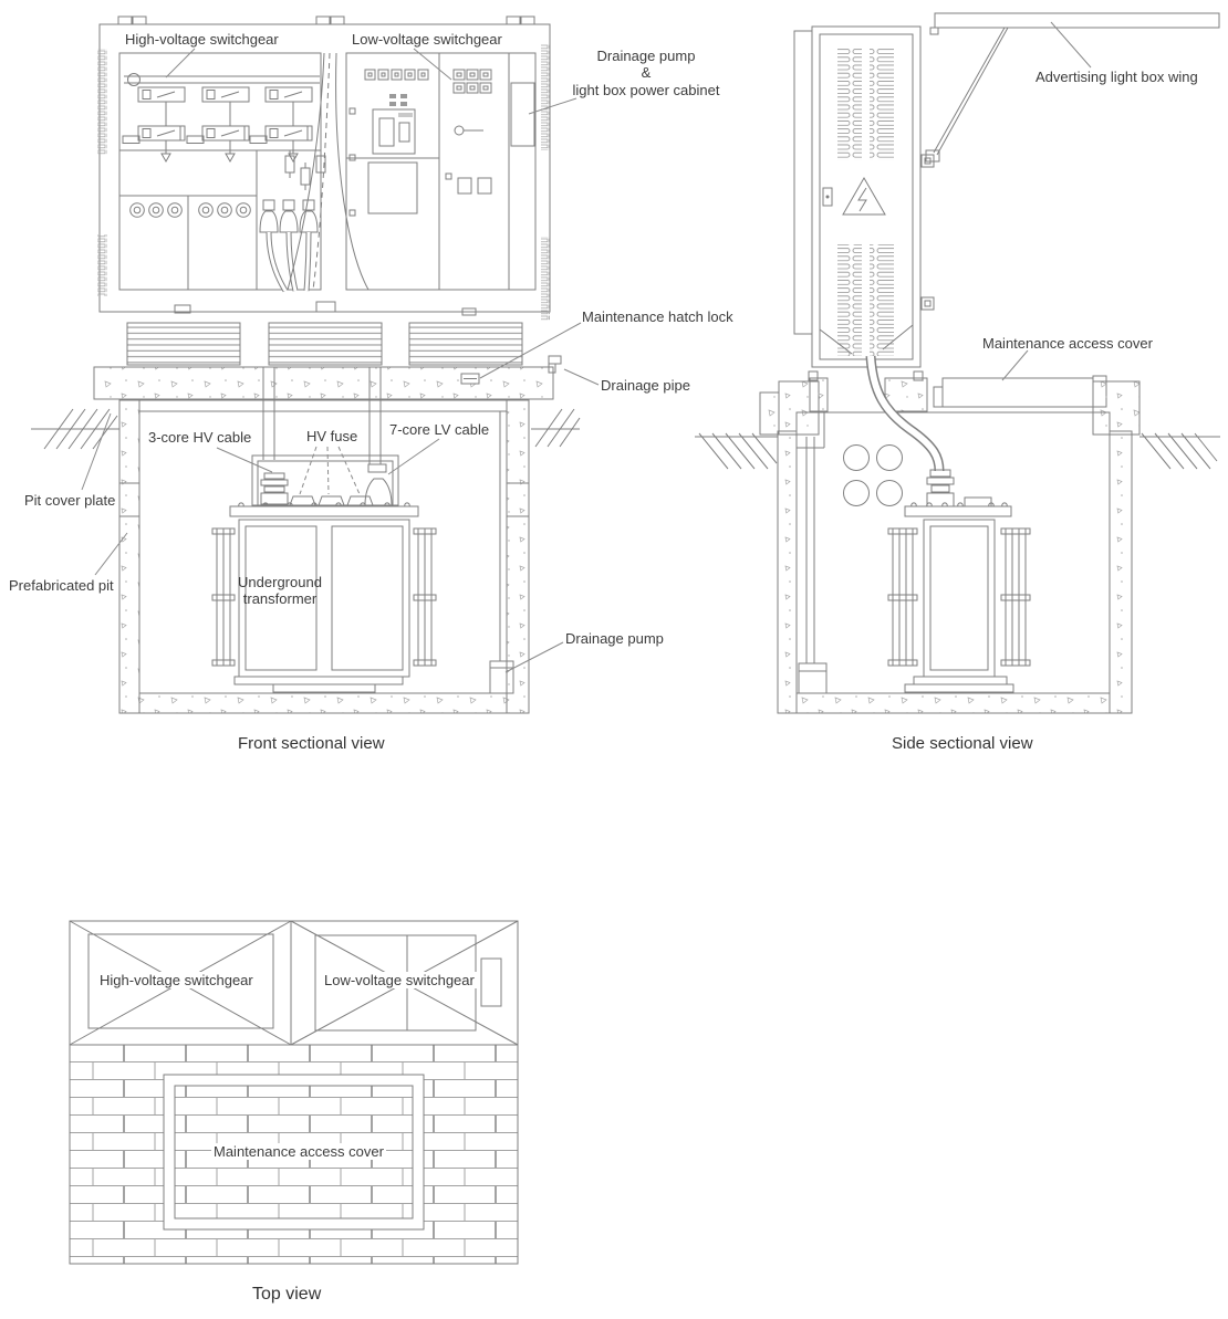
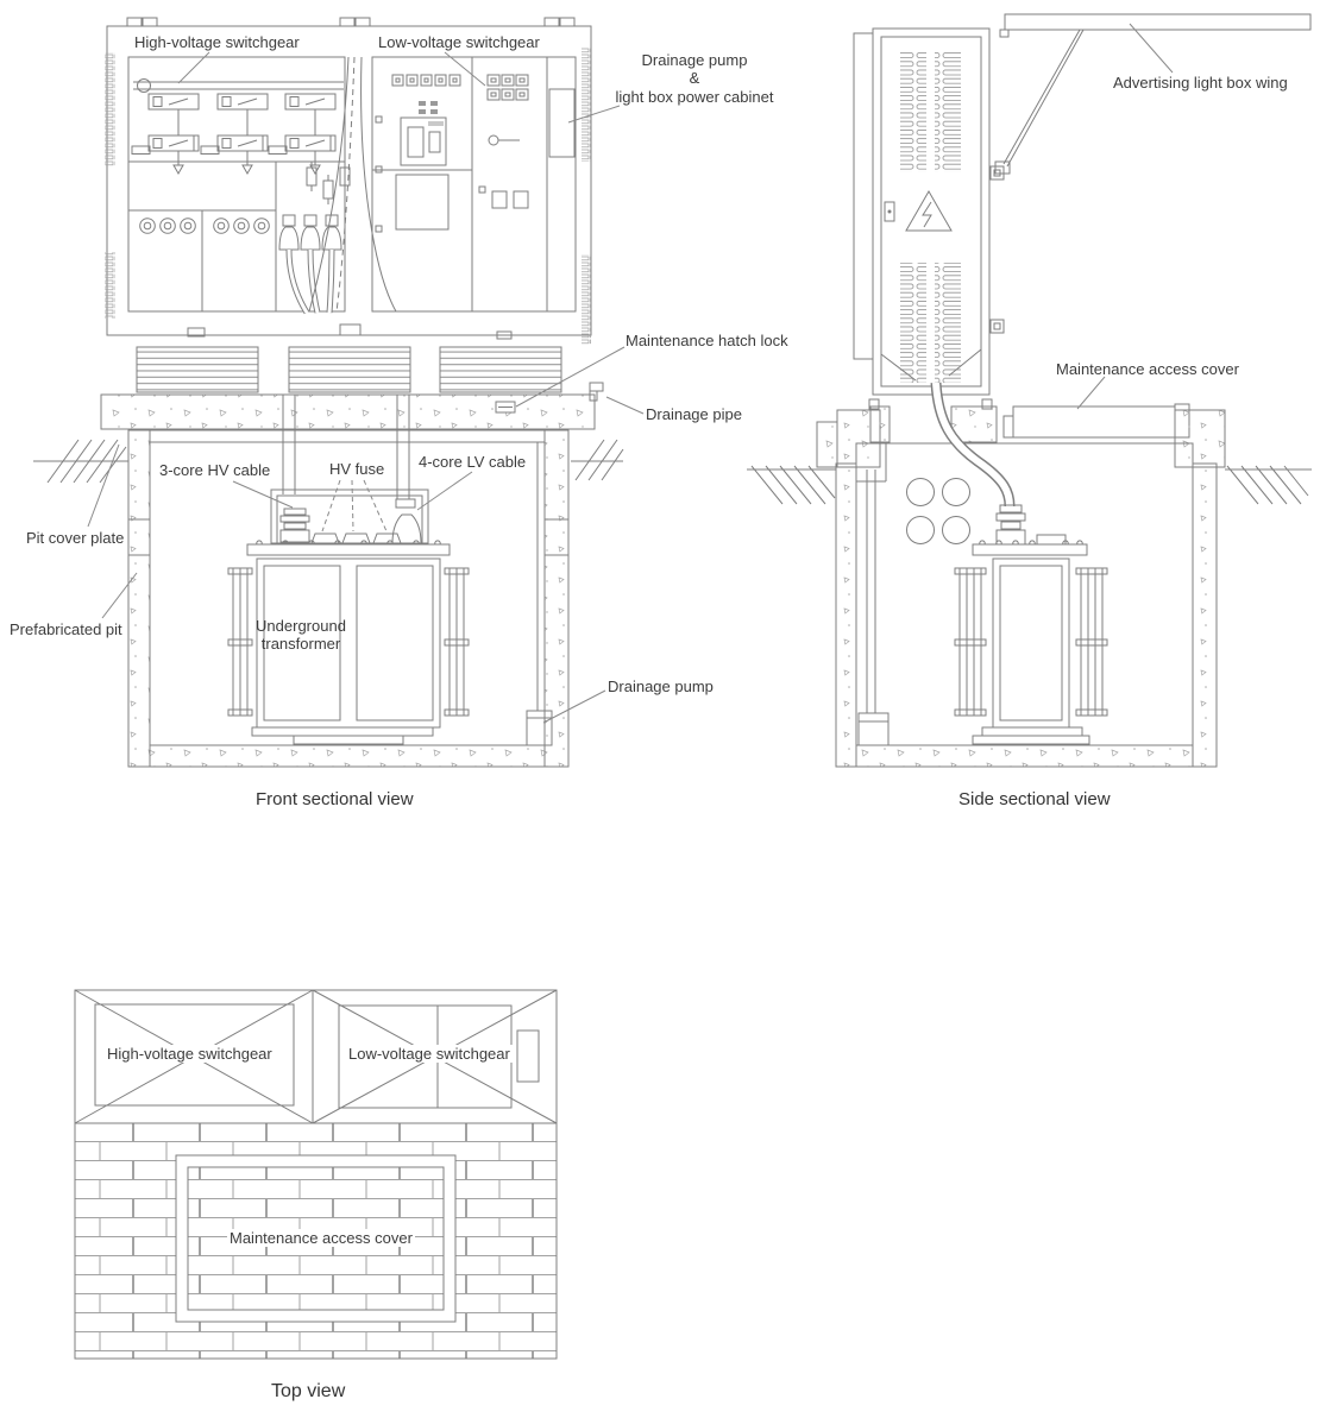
  High-voltage switchgear
  Low-voltage switchgear
  Drainage pump
  &
  light box power cabinet
  Maintenance hatch lock
  Drainage pipe
  3-core HV cable
  HV fuse
- 7-core LV cable
+ 4-core LV cable
  Pit cover plate
  Prefabricated pit
  Underground transformer
  Drainage pump
  Front sectional view
  Advertising light box wing
  Maintenance access cover
  Side sectional view
  High-voltage switchgear
  Low-voltage switchgear
  Maintenance access cover
  Top view
